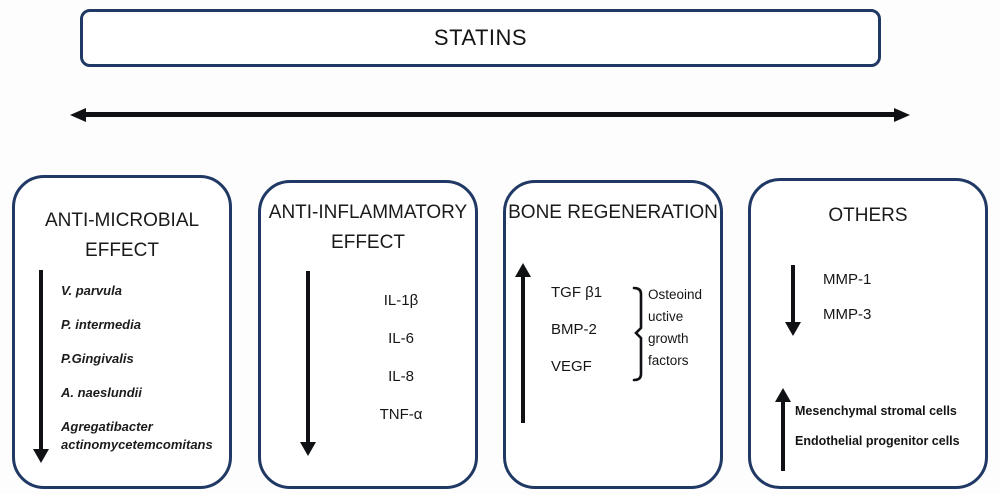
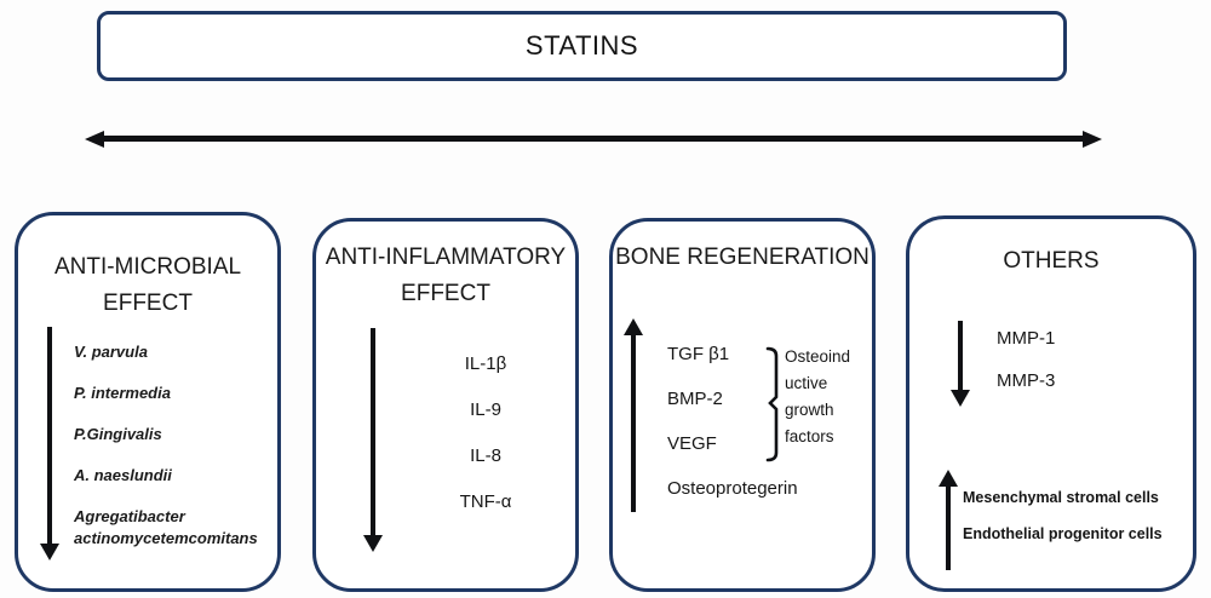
  STATINS
  ANTI-MICROBIAL EFFECT
  V. parvula
  P. intermedia
  P.Gingivalis
  A. naeslundii
  Agregatibacter actinomycetemcomitans
  ANTI-INFLAMMATORY EFFECT
  IL-1β
- IL-6
+ IL-9
  IL-8
  TNF-α
  BONE REGENERATION
  TGF β1
  BMP-2
  VEGF
+ Osteoprotegerin
  Osteoind
  uctive
  growth
  factors
  OTHERS
  MMP-1
  MMP-3
  Mesenchymal stromal cells
  Endothelial progenitor cells
